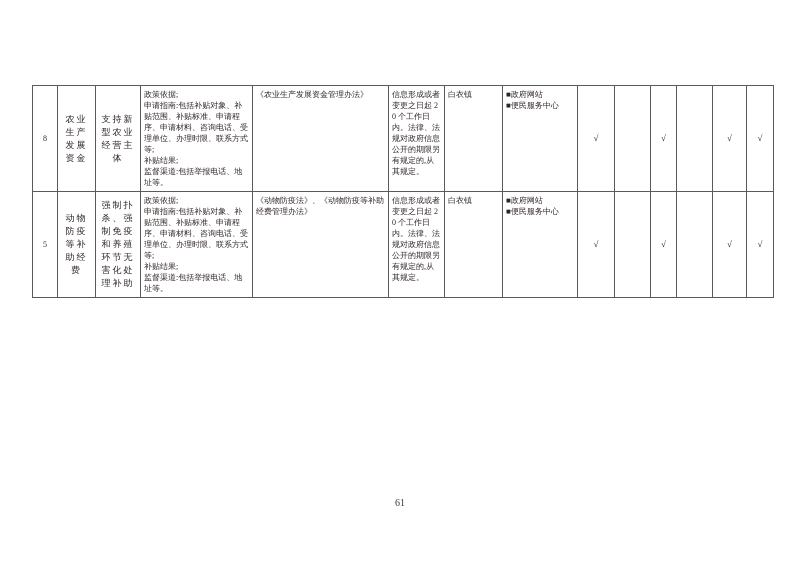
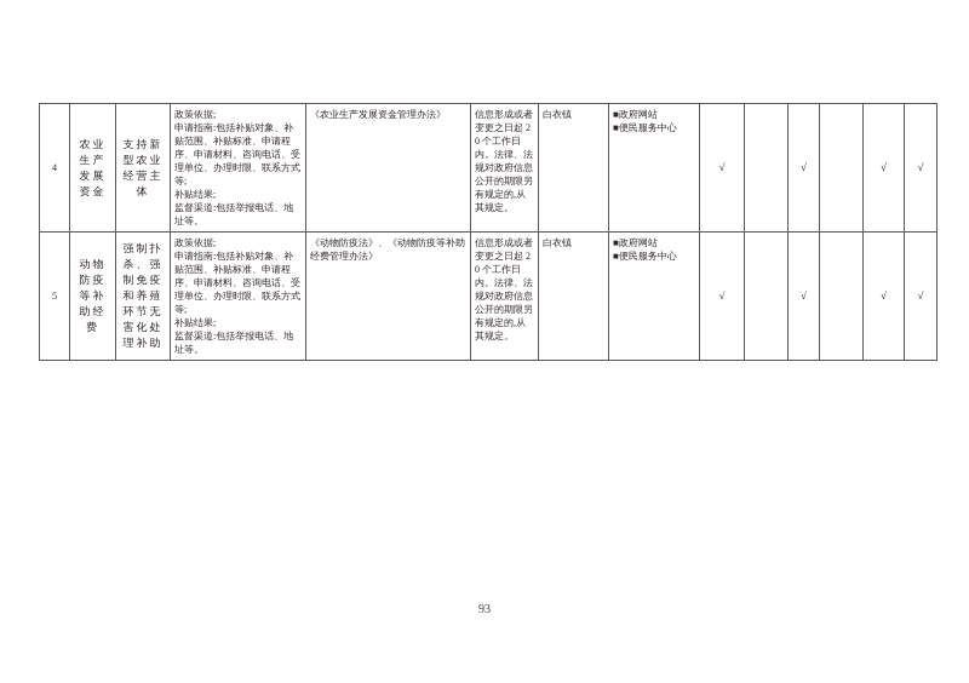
- 8	农业生产发展资金	支持新型农业经营主体	政策依据; 申请指南:包括补贴对象、补贴范围、补贴标准、申请程序、申请材料、咨询电话、受理单位、办理时限、联系方式等; 补贴结果; 监督渠道:包括举报电话、地址等。	《农业生产发展资金管理办法》	信息形成或者变更之日起 20 个工作日内。法律、法规对政府信息公开的期限另有规定的,从其规定。	白衣镇	■政府网站 ■便民服务中心	√		√		√	√
+ 4	农业生产发展资金	支持新型农业经营主体	政策依据; 申请指南:包括补贴对象、补贴范围、补贴标准、申请程序、申请材料、咨询电话、受理单位、办理时限、联系方式等; 补贴结果; 监督渠道:包括举报电话、地址等。	《农业生产发展资金管理办法》	信息形成或者变更之日起 20 个工作日内。法律、法规对政府信息公开的期限另有规定的,从其规定。	白衣镇	■政府网站 ■便民服务中心	√		√		√	√
  5	动物防疫等补助经费	强制扑杀、强制免疫和养殖环节无害化处理补助	政策依据; 申请指南:包括补贴对象、补贴范围、补贴标准、申请程序、申请材料、咨询电话、受理单位、办理时限、联系方式等; 补贴结果; 监督渠道:包括举报电话、地址等。	《动物防疫法》、《动物防疫等补助经费管理办法》	信息形成或者变更之日起 20 个工作日内。法律、法规对政府信息公开的期限另有规定的,从其规定。	白衣镇	■政府网站 ■便民服务中心	√		√		√	√
- 61
+ 93
